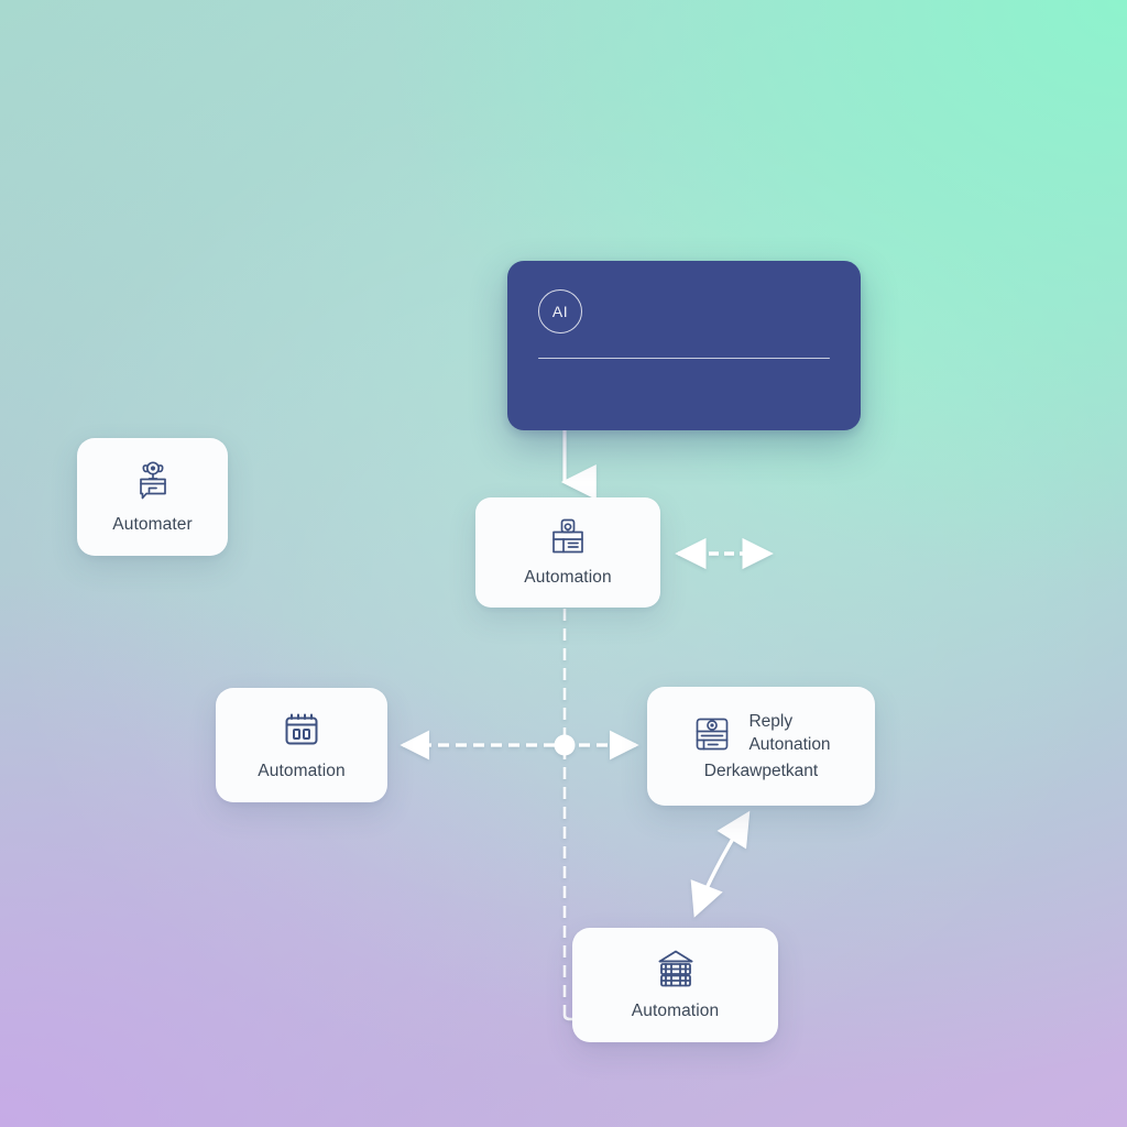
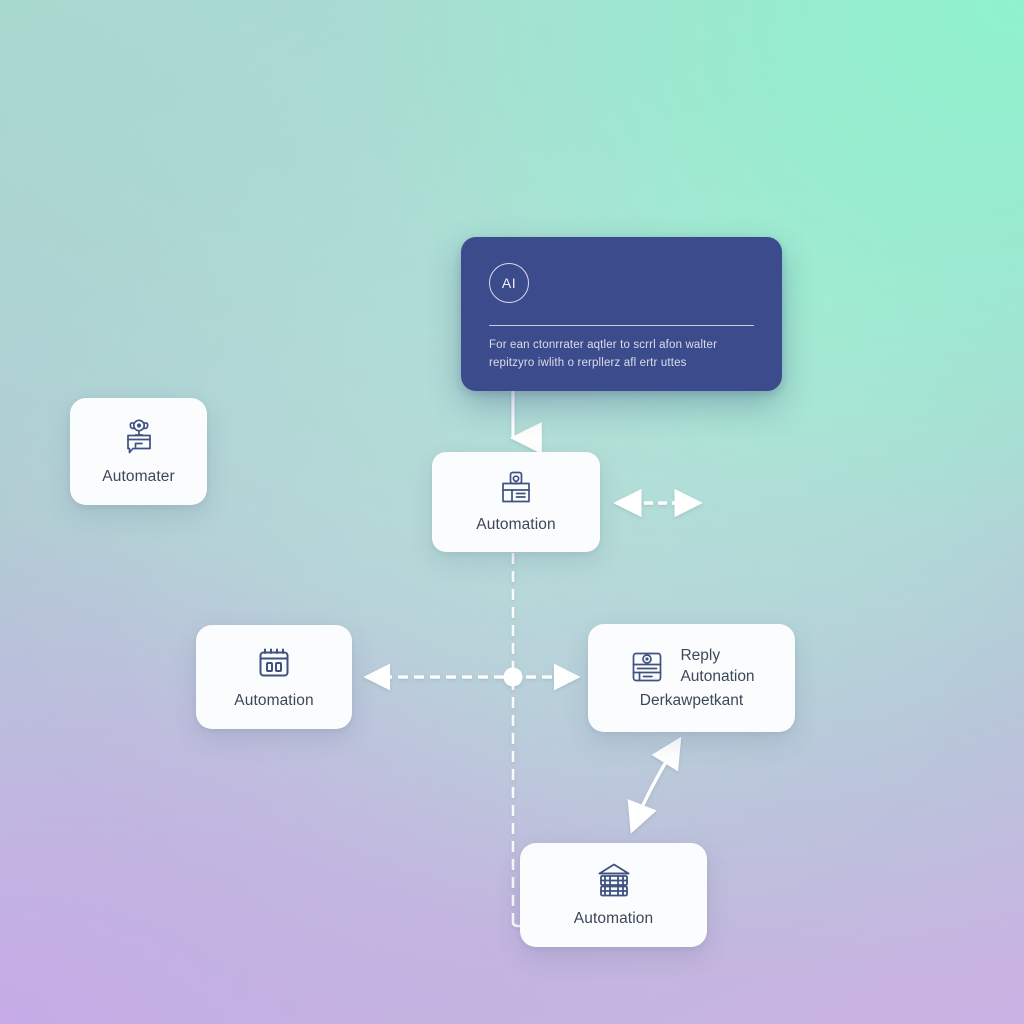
  AI
+ For ean ctonrrater aqtler to scrrl afon walter
+ repitzyro iwlith o rerpllerz afl ertr uttes
  Automater
  Automation
  Automation
  Reply
  Autonation
  Derkawpetkant
  Automation
